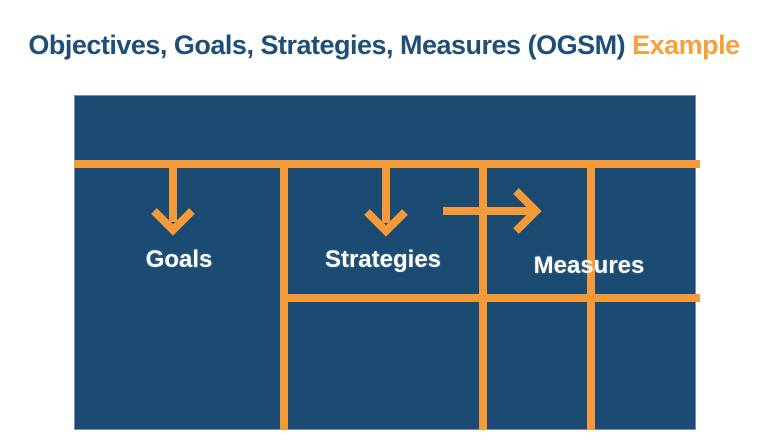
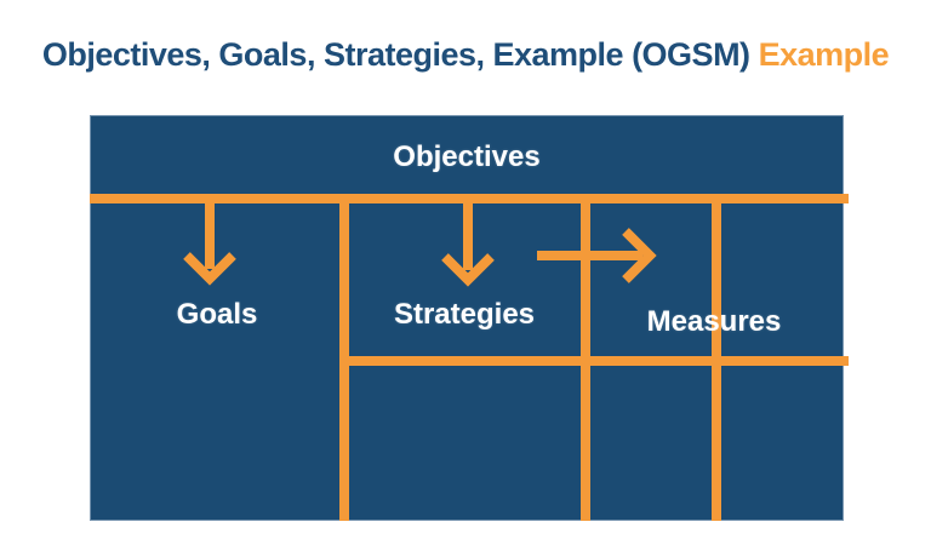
- Objectives, Goals, Strategies, Measures (OGSM) Example
+ Objectives, Goals, Strategies, Example (OGSM) Example
+ Objectives
  Goals
  Strategies
  Measures
